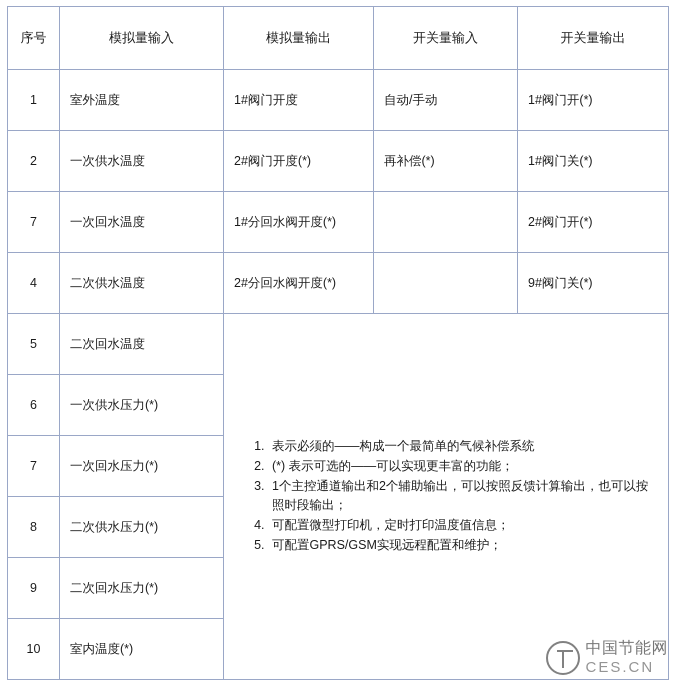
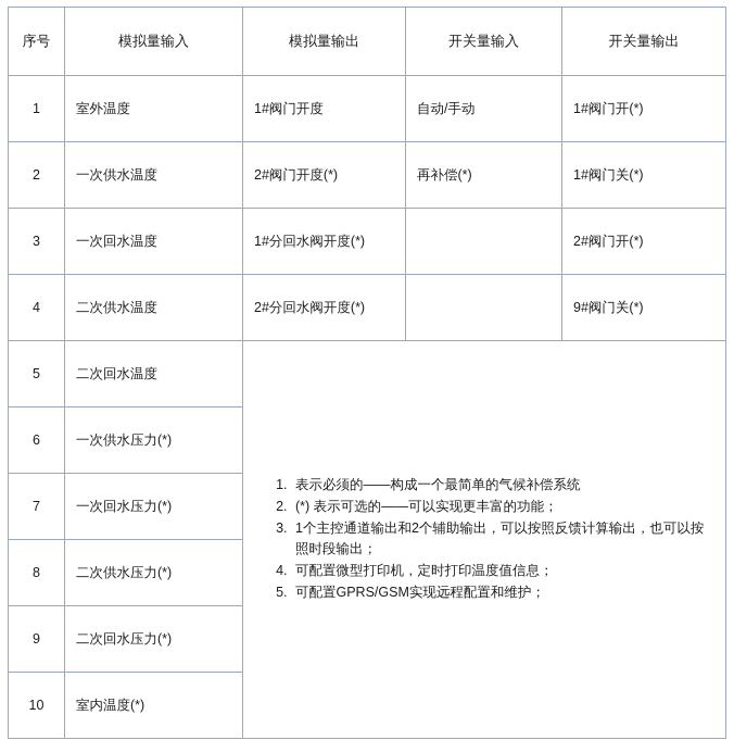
  序号	模拟量输入	模拟量输出	开关量输入	开关量输出
  1	室外温度	1#阀门开度	自动/手动	1#阀门开(*)
  2	一次供水温度	2#阀门开度(*)	再补偿(*)	1#阀门关(*)
- 7	一次回水温度	1#分回水阀开度(*)		2#阀门开(*)
+ 3	一次回水温度	1#分回水阀开度(*)		2#阀门开(*)
  4	二次供水温度	2#分回水阀开度(*)		9#阀门关(*)
  5	二次回水温度	表示必须的——构成一个最简单的气候补偿系统 (*) 表示可选的——可以实现更丰富的功能； 1个主控通道输出和2个辅助输出，可以按照反馈计算输出，也可以按照时段输出； 可配置微型打印机，定时打印温度值信息； 可配置GPRS/GSM实现远程配置和维护；
  6	一次供水压力(*)
  7	一次回水压力(*)
  8	二次供水压力(*)
  9	二次回水压力(*)
  10	室内温度(*)
- 中国节能网
- CES.CN
